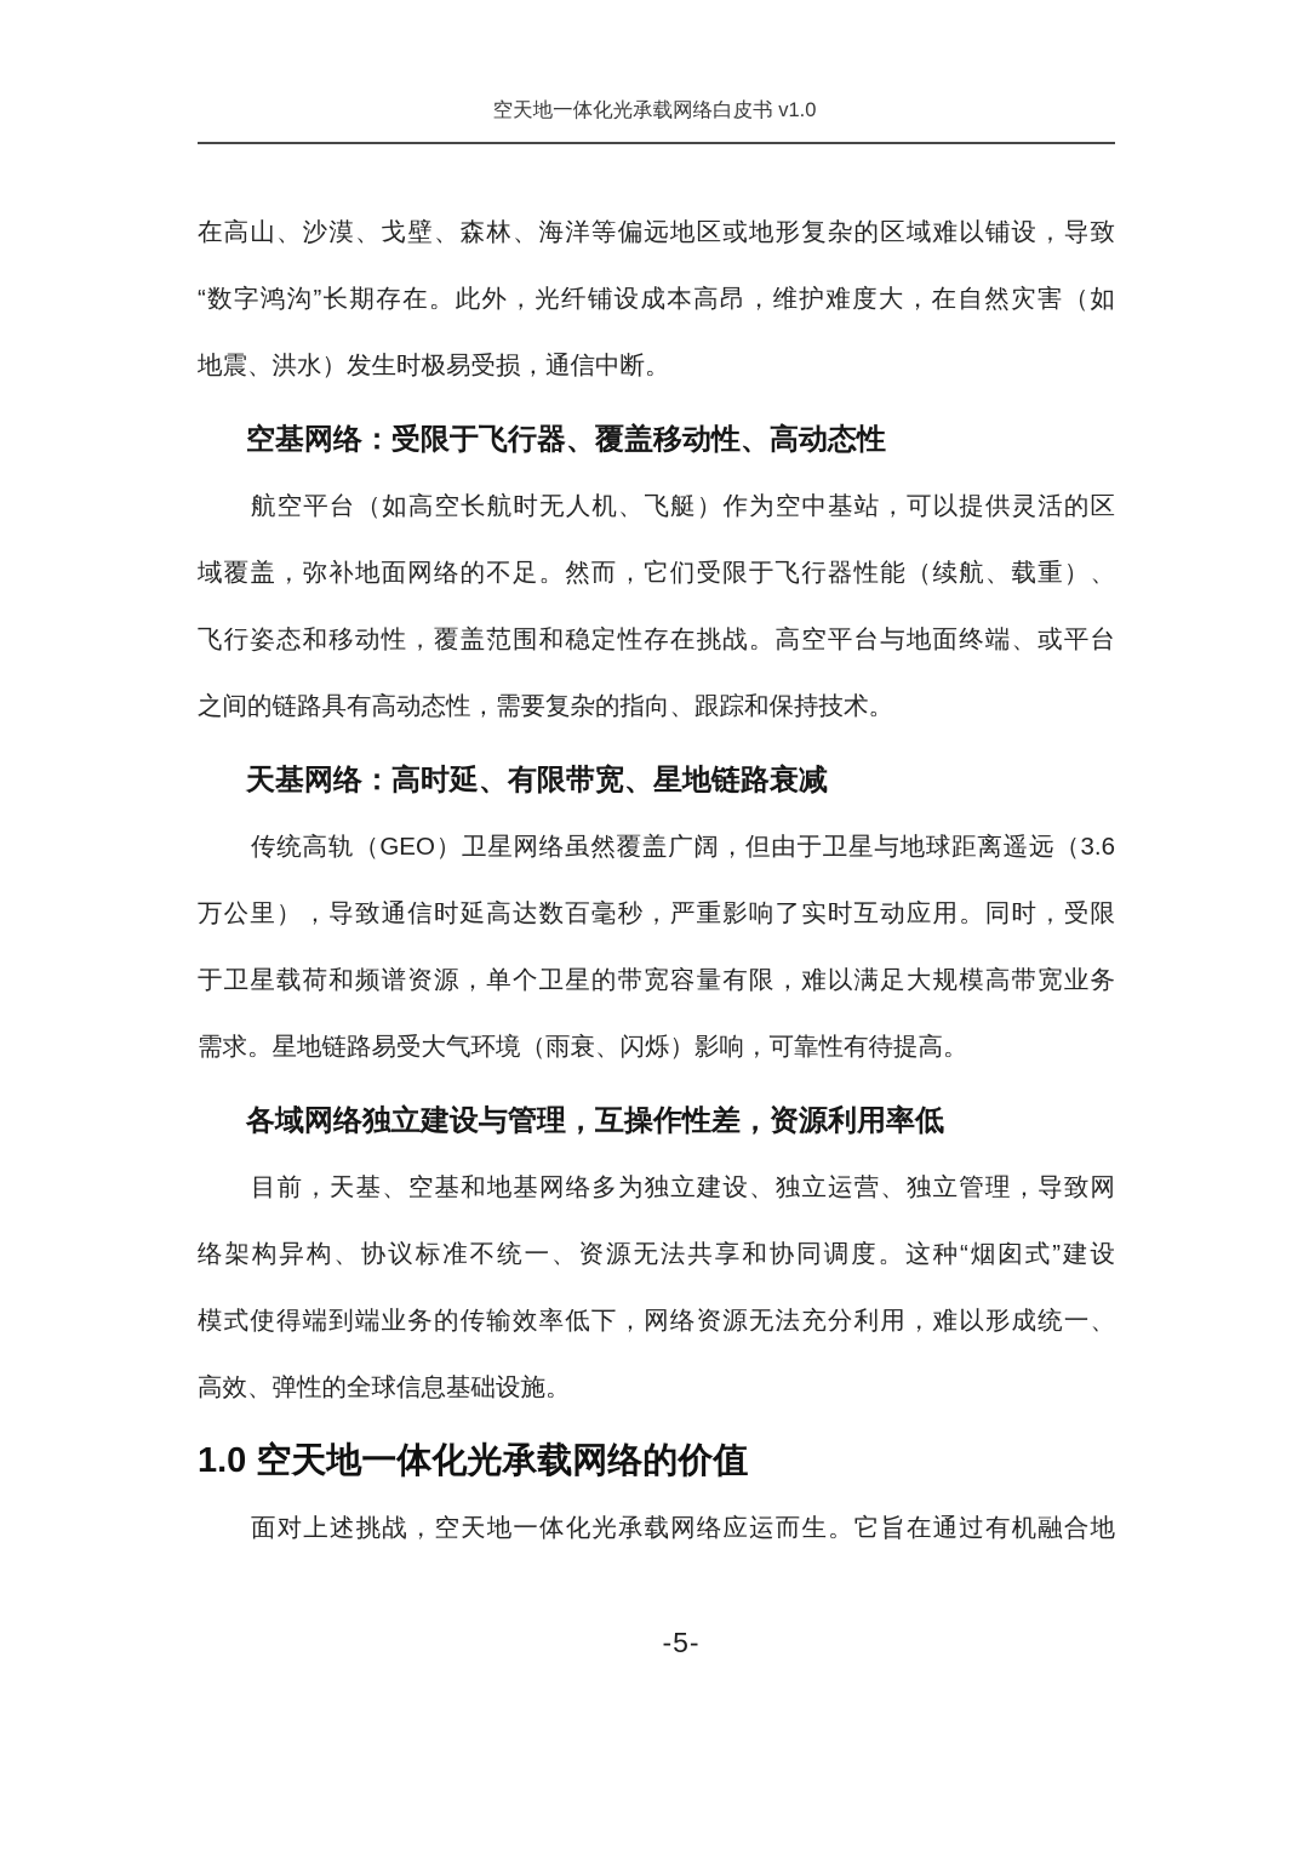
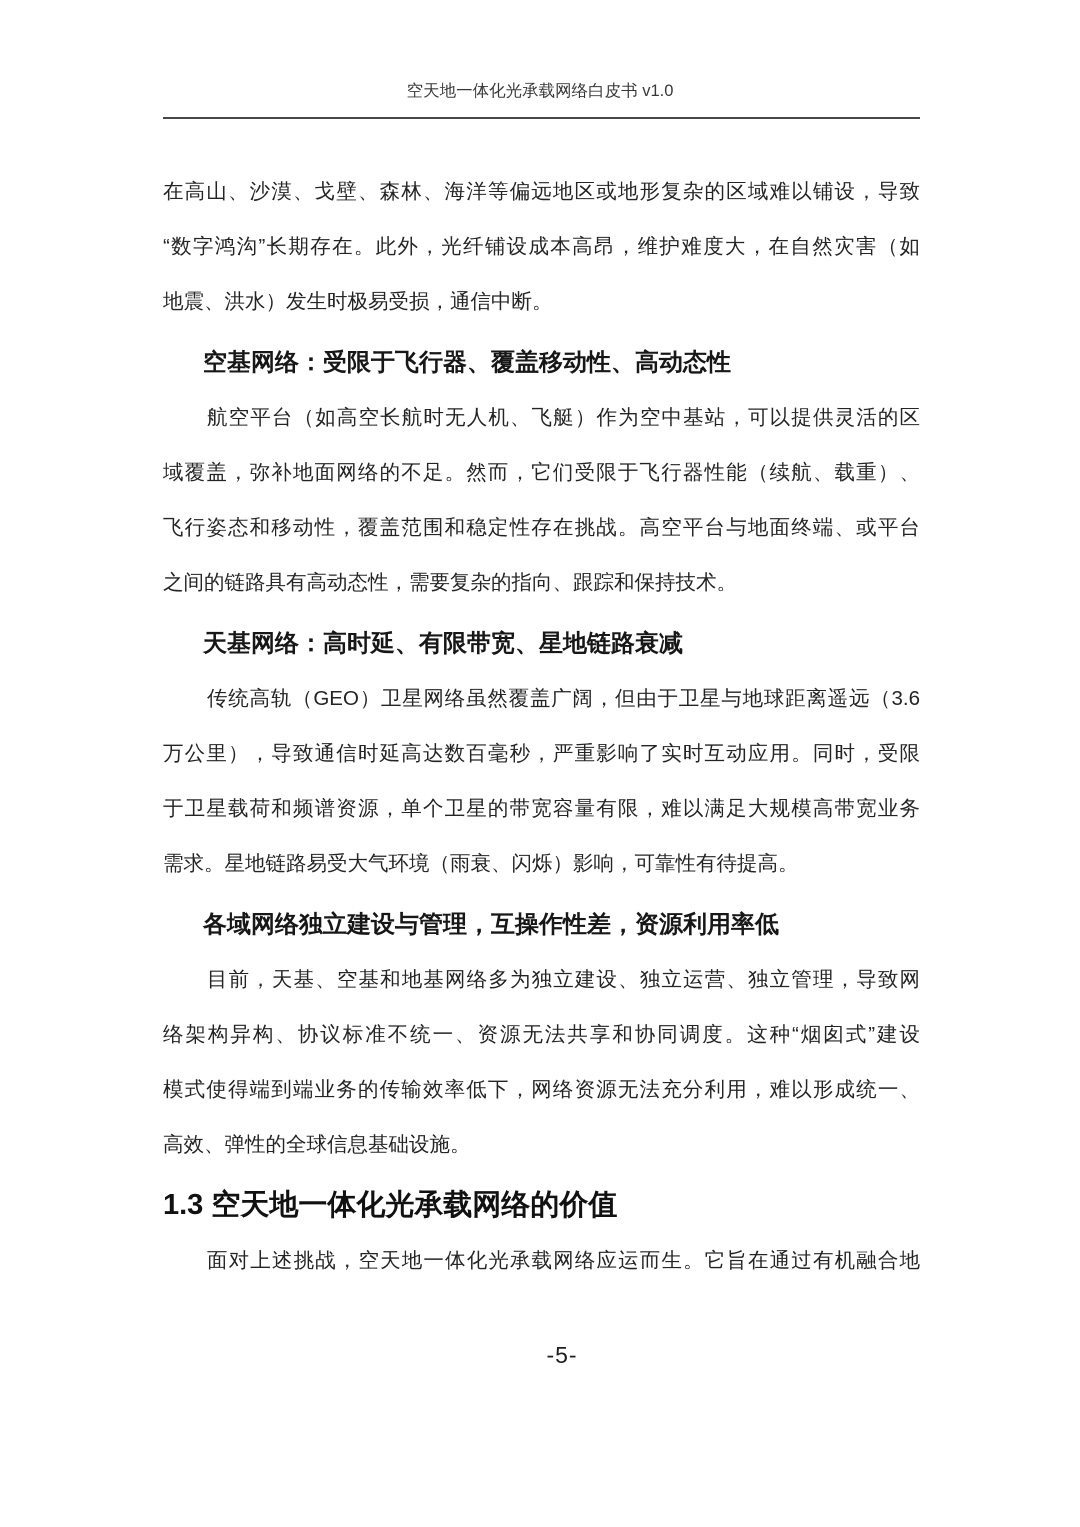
  空天地一体化光承载网络白皮书 v1.0
  在高山、沙漠、戈壁、森林、海洋等偏远地区或地形复杂的区域难以铺设，导致
  “数字鸿沟”长期存在。此外，光纤铺设成本高昂，维护难度大，在自然灾害（如
  地震、洪水）发生时极易受损，通信中断。
  空基网络：受限于飞行器、覆盖移动性、高动态性
  航空平台（如高空长航时无人机、飞艇）作为空中基站，可以提供灵活的区
  域覆盖，弥补地面网络的不足。然而，它们受限于飞行器性能（续航、载重）、
  飞行姿态和移动性，覆盖范围和稳定性存在挑战。高空平台与地面终端、或平台
  之间的链路具有高动态性，需要复杂的指向、跟踪和保持技术。
  天基网络：高时延、有限带宽、星地链路衰减
  传统高轨（GEO）卫星网络虽然覆盖广阔，但由于卫星与地球距离遥远（3.6
  万公里），导致通信时延高达数百毫秒，严重影响了实时互动应用。同时，受限
  于卫星载荷和频谱资源，单个卫星的带宽容量有限，难以满足大规模高带宽业务
  需求。星地链路易受大气环境（雨衰、闪烁）影响，可靠性有待提高。
  各域网络独立建设与管理，互操作性差，资源利用率低
  目前，天基、空基和地基网络多为独立建设、独立运营、独立管理，导致网
  络架构异构、协议标准不统一、资源无法共享和协同调度。这种“烟囱式”建设
  模式使得端到端业务的传输效率低下，网络资源无法充分利用，难以形成统一、
  高效、弹性的全球信息基础设施。
- 1.0 空天地一体化光承载网络的价值
+ 1.3 空天地一体化光承载网络的价值
  面对上述挑战，空天地一体化光承载网络应运而生。它旨在通过有机融合地
  -5-
